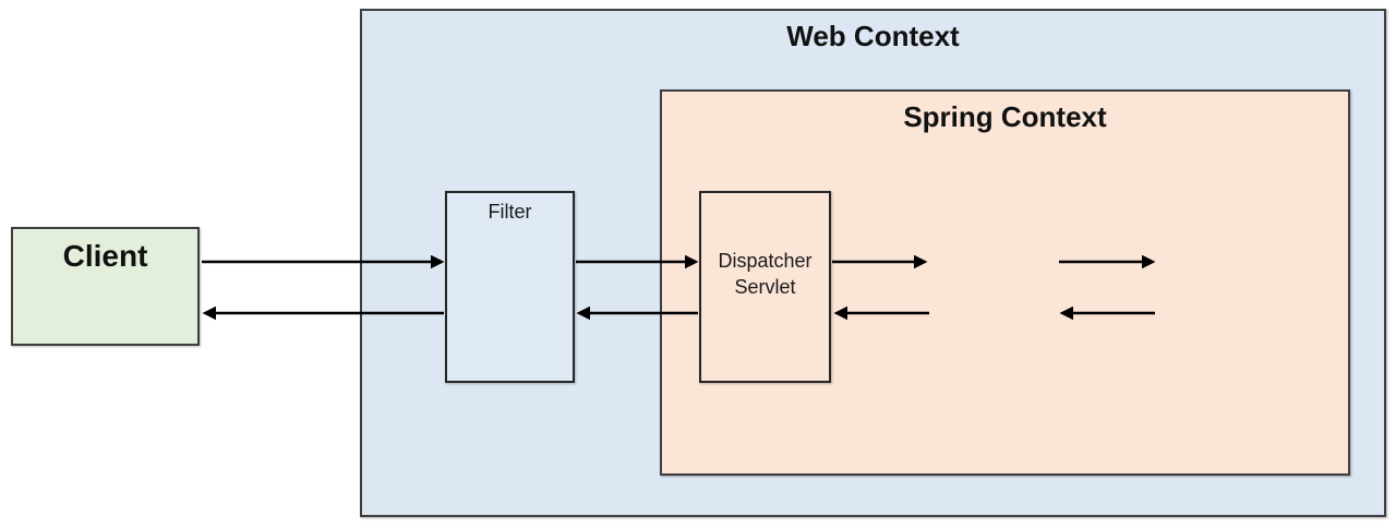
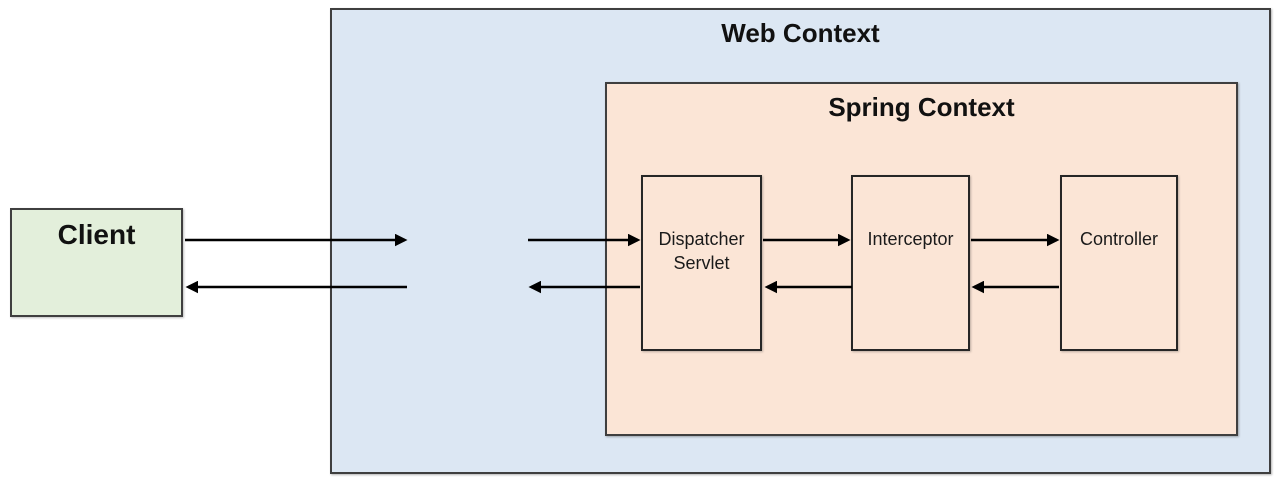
  Web Context
  Spring Context
  Client
- Filter
  Dispatcher Servlet
+ Interceptor
+ Controller
